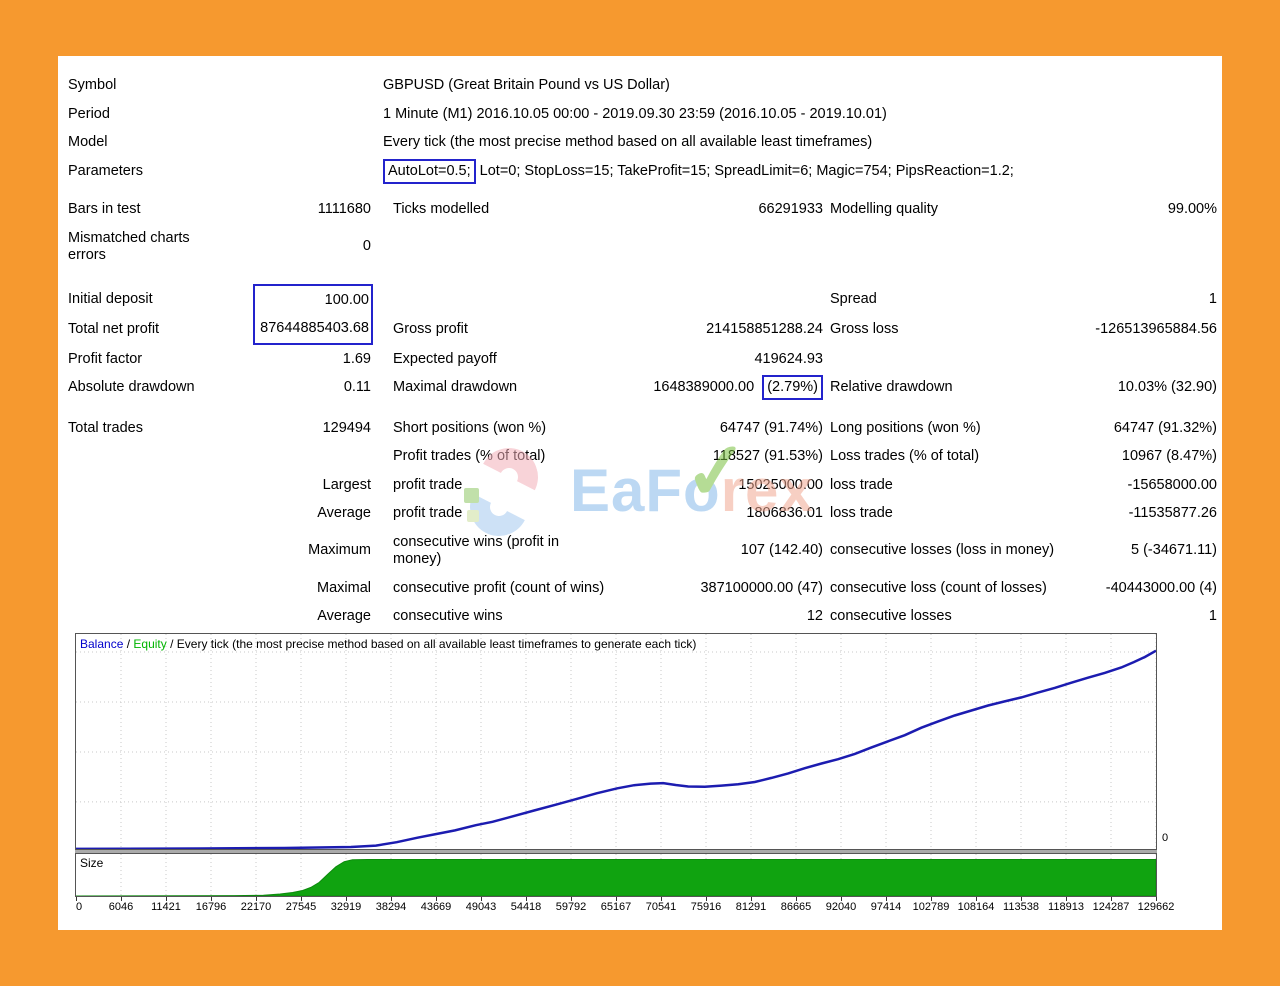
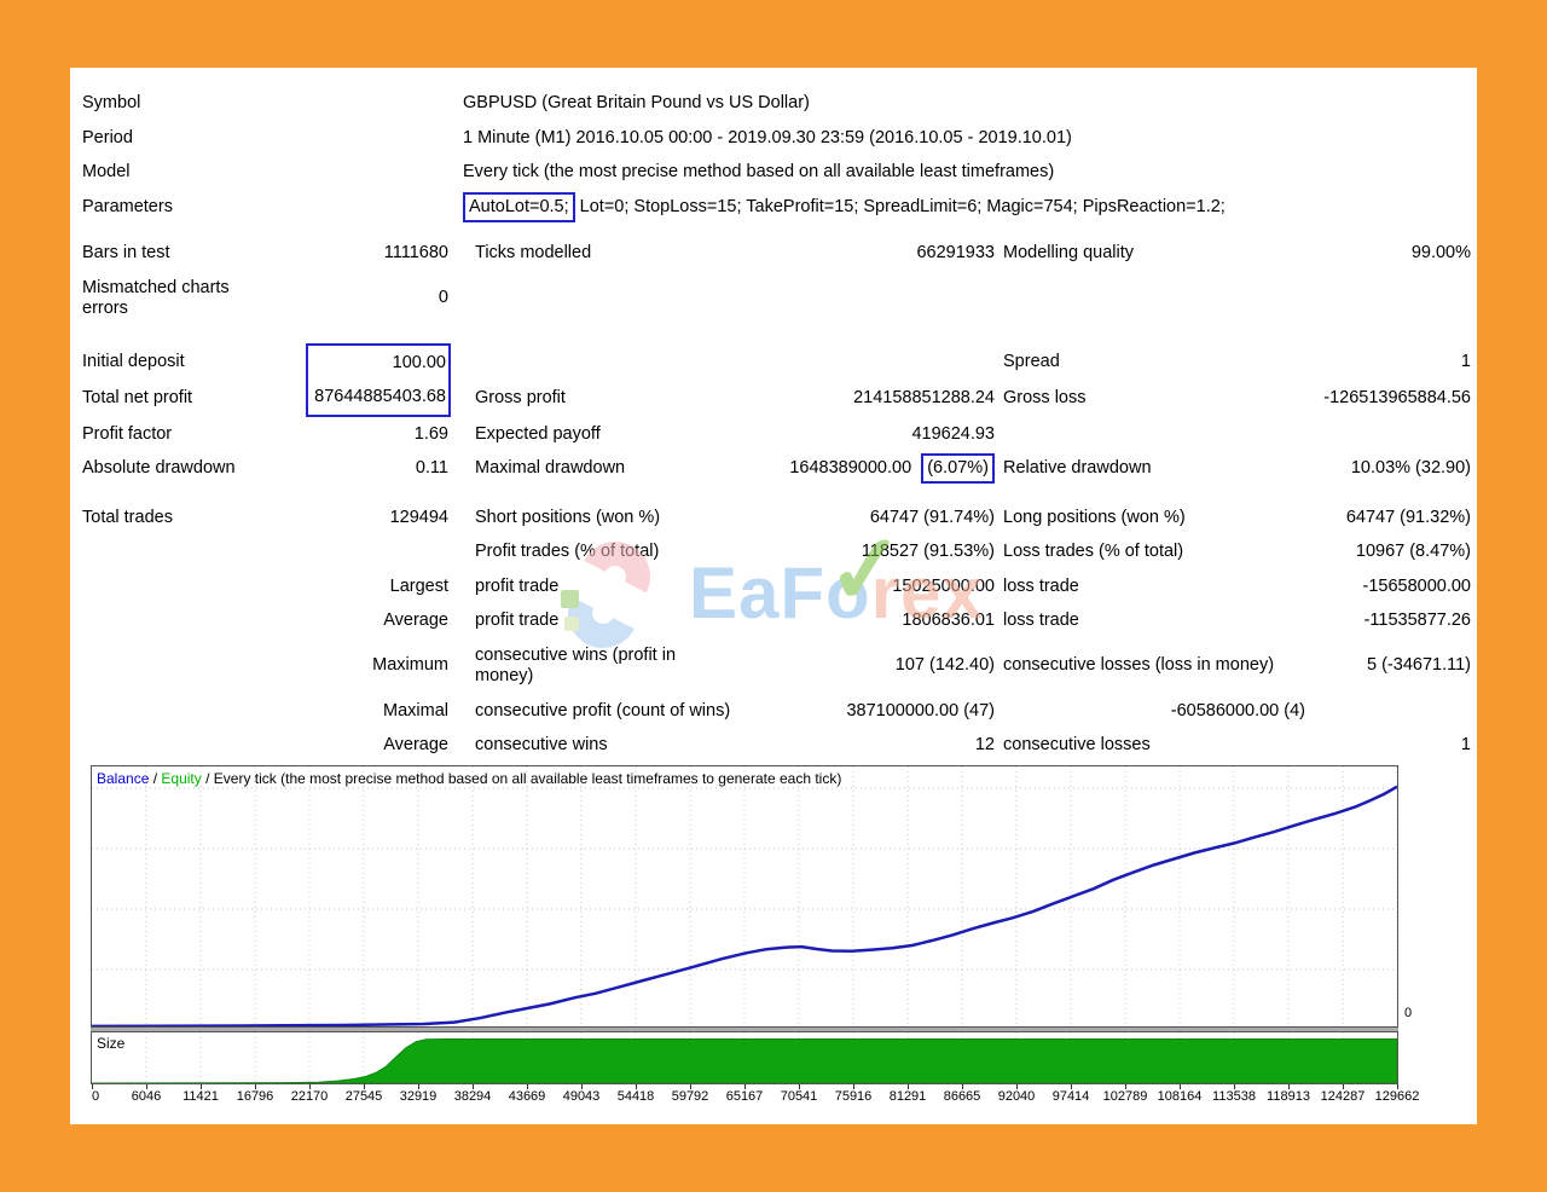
  Symbol
  GBPUSD (Great Britain Pound vs US Dollar)
  Period
  1 Minute (M1) 2016.10.05 00:00 - 2019.09.30 23:59 (2016.10.05 - 2019.10.01)
  Model
  Every tick (the most precise method based on all available least timeframes)
  Parameters
  AutoLot=0.5; Lot=0; StopLoss=15; TakeProfit=15; SpreadLimit=6; Magic=754; PipsReaction=1.2;
  Bars in test
  1111680
  Ticks modelled
  66291933
  Modelling quality
  99.00%
  Mismatched charts errors
  0
  Initial deposit
  100.00
  Spread
  1
  Total net profit
  87644885403.68
  Gross profit
  214158851288.24
  Gross loss
  -126513965884.56
  Profit factor
  1.69
  Expected payoff
  419624.93
  Absolute drawdown
  0.11
  Maximal drawdown
- 1648389000.00 (2.79%)
+ 1648389000.00 (6.07%)
  Relative drawdown
  10.03% (32.90)
  Total trades
  129494
  Short positions (won %)
  64747 (91.74%)
  Long positions (won %)
  64747 (91.32%)
  Profit trades (% of total)
  118527 (91.53%)
  Loss trades (% of total)
  10967 (8.47%)
  Largest
  profit trade
  15025000.00
  loss trade
  -15658000.00
  Average
  profit trade
  1806836.01
  loss trade
  -11535877.26
  Maximum
  consecutive wins (profit in money)
  107 (142.40)
  consecutive losses (loss in money)
  5 (-34671.11)
  Maximal
  consecutive profit (count of wins)
  387100000.00 (47)
- consecutive loss (count of losses)
- -40443000.00 (4)
+ -60586000.00 (4)
  Average
  consecutive wins
  12
  consecutive losses
  1
  EaForex
  Balance / Equity / Every tick (the most precise method based on all available least timeframes to generate each tick)
  0
  Size
  0
  6046
  11421
  16796
  22170
  27545
  32919
  38294
  43669
  49043
  54418
  59792
  65167
  70541
  75916
  81291
  86665
  92040
  97414
  102789
  108164
  113538
  118913
  124287
  129662
